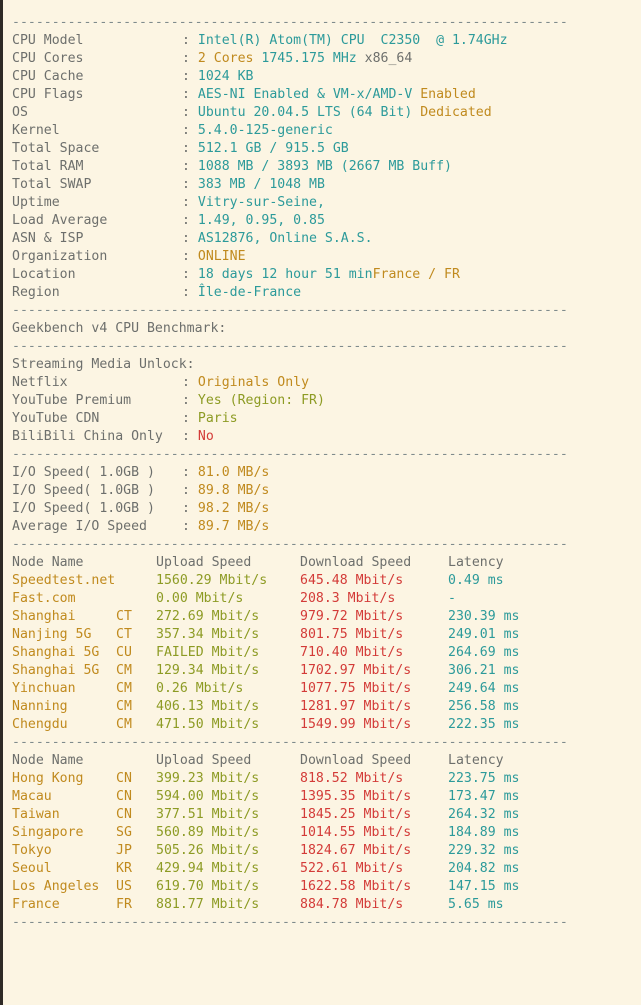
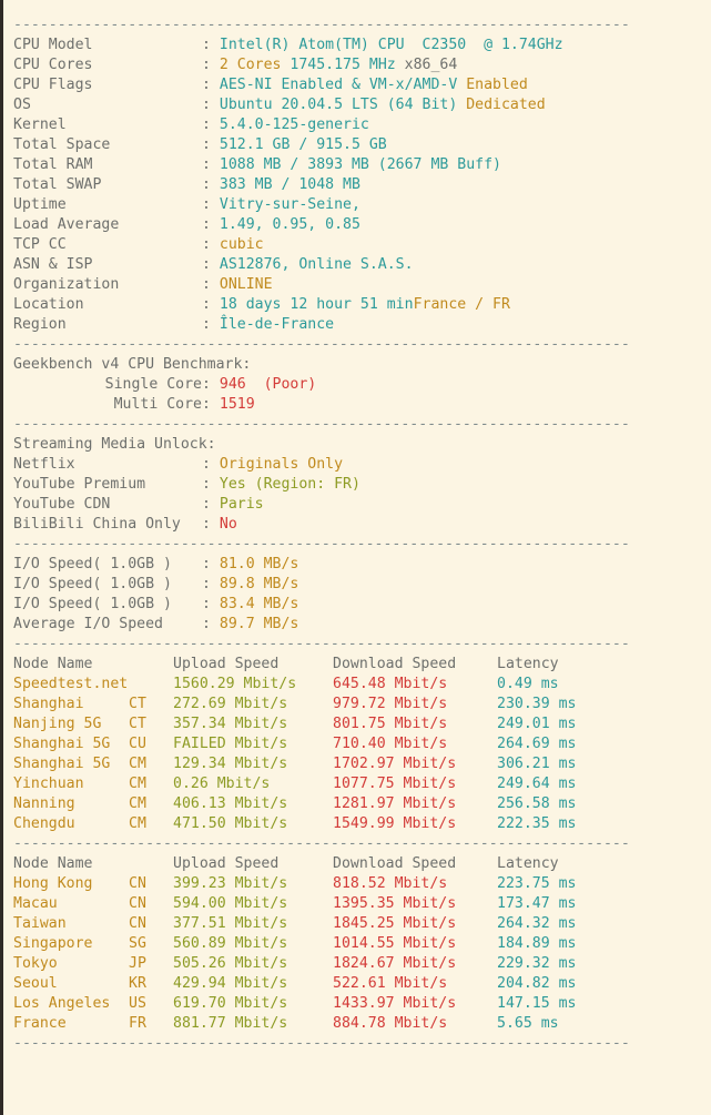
  ----------------------------------------------------------------------
  CPU Model : Intel(R) Atom(TM) CPU C2350 @ 1.74GHz
  CPU Cores : 2 Cores 1745.175 MHz x86_64
- CPU Cache : 1024 KB
  CPU Flags : AES-NI Enabled & VM-x/AMD-V Enabled
  OS : Ubuntu 20.04.5 LTS (64 Bit) Dedicated
  Kernel : 5.4.0-125-generic
  Total Space : 512.1 GB / 915.5 GB
  Total RAM : 1088 MB / 3893 MB (2667 MB Buff)
  Total SWAP : 383 MB / 1048 MB
  Uptime : Vitry-sur-Seine,
  Load Average : 1.49, 0.95, 0.85
+ TCP CC : cubic
  ASN & ISP : AS12876, Online S.A.S.
  Organization : ONLINE
  Location : 18 days 12 hour 51 minFrance / FR
  Region : Île-de-France
  ----------------------------------------------------------------------
  Geekbench v4 CPU Benchmark:
+ Single Core: 946 (Poor)
+ Multi Core: 1519
  ----------------------------------------------------------------------
  Streaming Media Unlock:
  Netflix : Originals Only
  YouTube Premium : Yes (Region: FR)
  YouTube CDN : Paris
  BiliBili China Only : No
  ----------------------------------------------------------------------
  I/O Speed( 1.0GB ) : 81.0 MB/s
  I/O Speed( 1.0GB ) : 89.8 MB/s
- I/O Speed( 1.0GB ) : 98.2 MB/s
+ I/O Speed( 1.0GB ) : 83.4 MB/s
  Average I/O Speed : 89.7 MB/s
  ----------------------------------------------------------------------
  Node Name Upload Speed Download Speed Latency
  Speedtest.net 1560.29 Mbit/s 645.48 Mbit/s 0.49 ms
- Fast.com 0.00 Mbit/s 208.3 Mbit/s -
  Shanghai CT 272.69 Mbit/s 979.72 Mbit/s 230.39 ms
  Nanjing 5G CT 357.34 Mbit/s 801.75 Mbit/s 249.01 ms
  Shanghai 5G CU FAILED Mbit/s 710.40 Mbit/s 264.69 ms
  Shanghai 5G CM 129.34 Mbit/s 1702.97 Mbit/s 306.21 ms
  Yinchuan CM 0.26 Mbit/s 1077.75 Mbit/s 249.64 ms
  Nanning CM 406.13 Mbit/s 1281.97 Mbit/s 256.58 ms
  Chengdu CM 471.50 Mbit/s 1549.99 Mbit/s 222.35 ms
  ----------------------------------------------------------------------
  Node Name Upload Speed Download Speed Latency
  Hong Kong CN 399.23 Mbit/s 818.52 Mbit/s 223.75 ms
  Macau CN 594.00 Mbit/s 1395.35 Mbit/s 173.47 ms
  Taiwan CN 377.51 Mbit/s 1845.25 Mbit/s 264.32 ms
  Singapore SG 560.89 Mbit/s 1014.55 Mbit/s 184.89 ms
  Tokyo JP 505.26 Mbit/s 1824.67 Mbit/s 229.32 ms
  Seoul KR 429.94 Mbit/s 522.61 Mbit/s 204.82 ms
- Los Angeles US 619.70 Mbit/s 1622.58 Mbit/s 147.15 ms
+ Los Angeles US 619.70 Mbit/s 1433.97 Mbit/s 147.15 ms
  France FR 881.77 Mbit/s 884.78 Mbit/s 5.65 ms
  ----------------------------------------------------------------------
